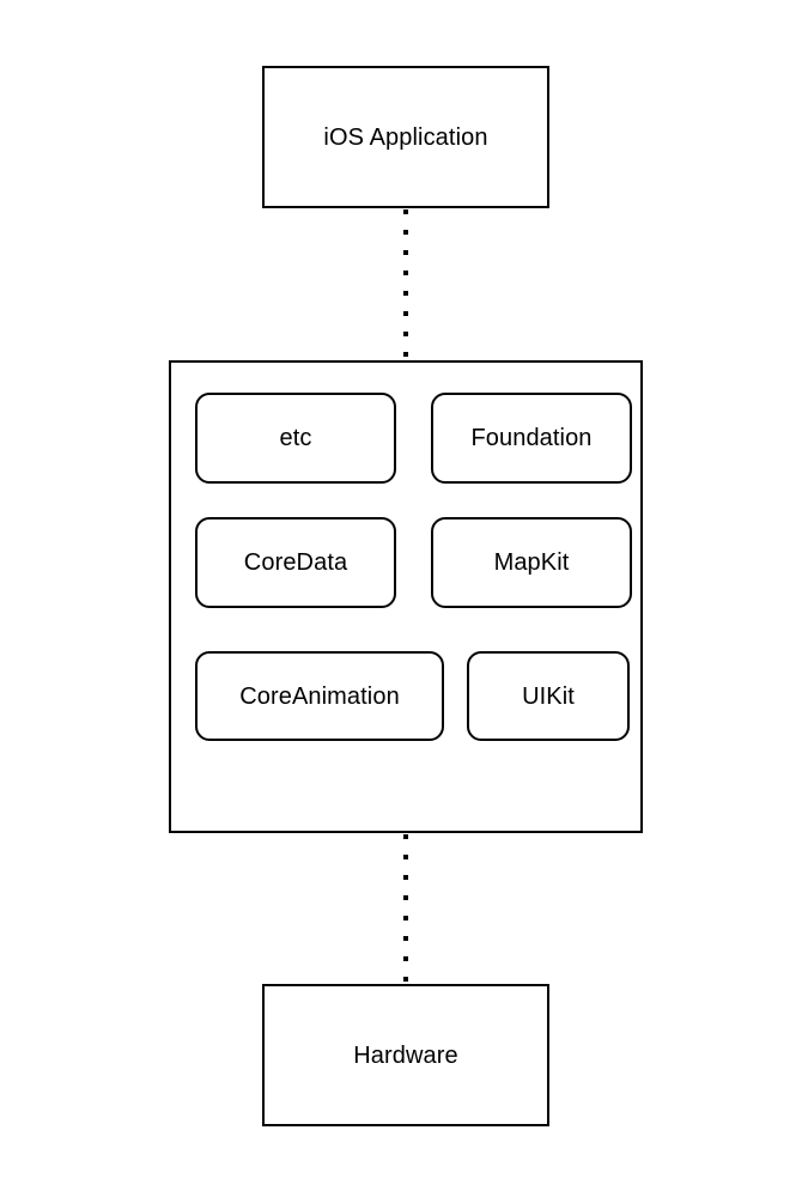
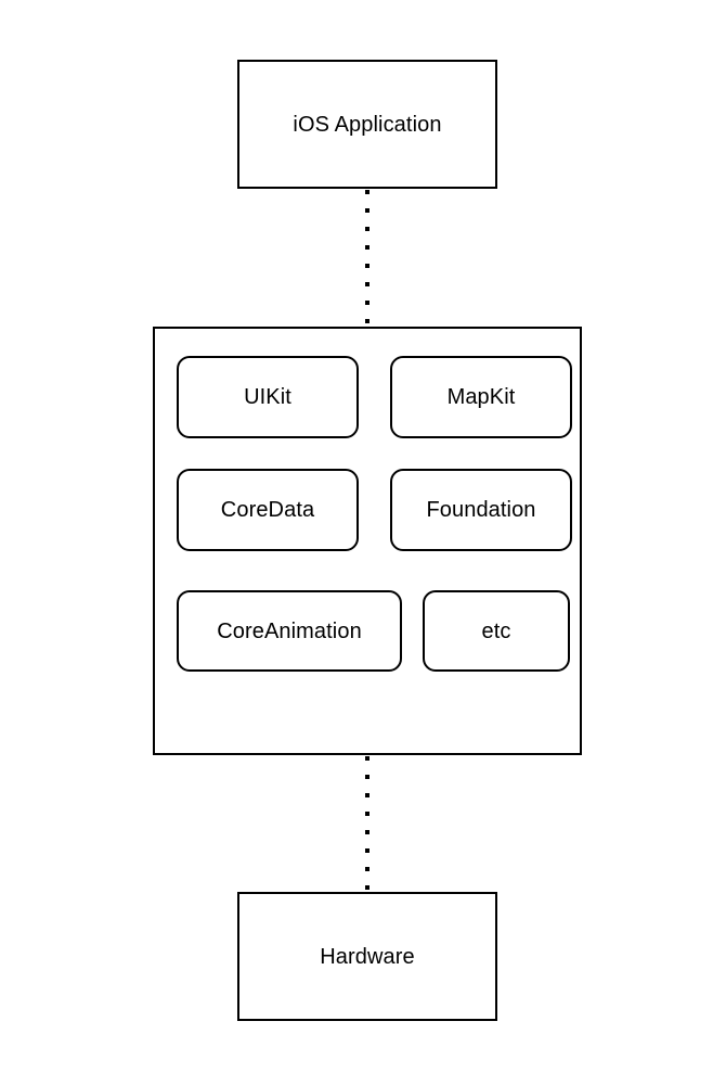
  iOS Application
- etc
+ UIKit
- Foundation
+ MapKit
  CoreData
- MapKit
+ Foundation
  CoreAnimation
- UIKit
+ etc
  Hardware
